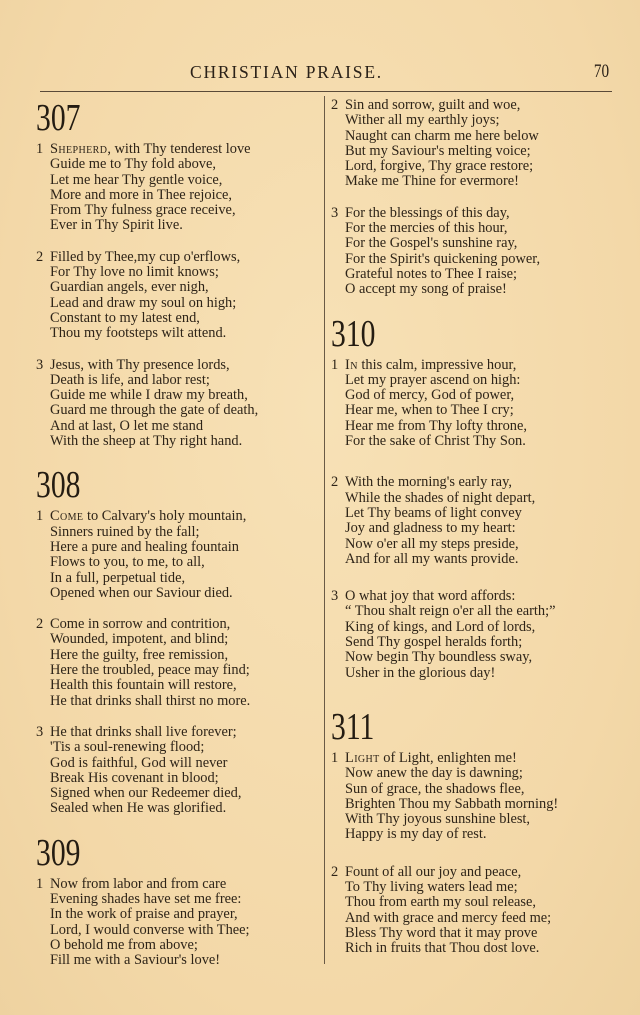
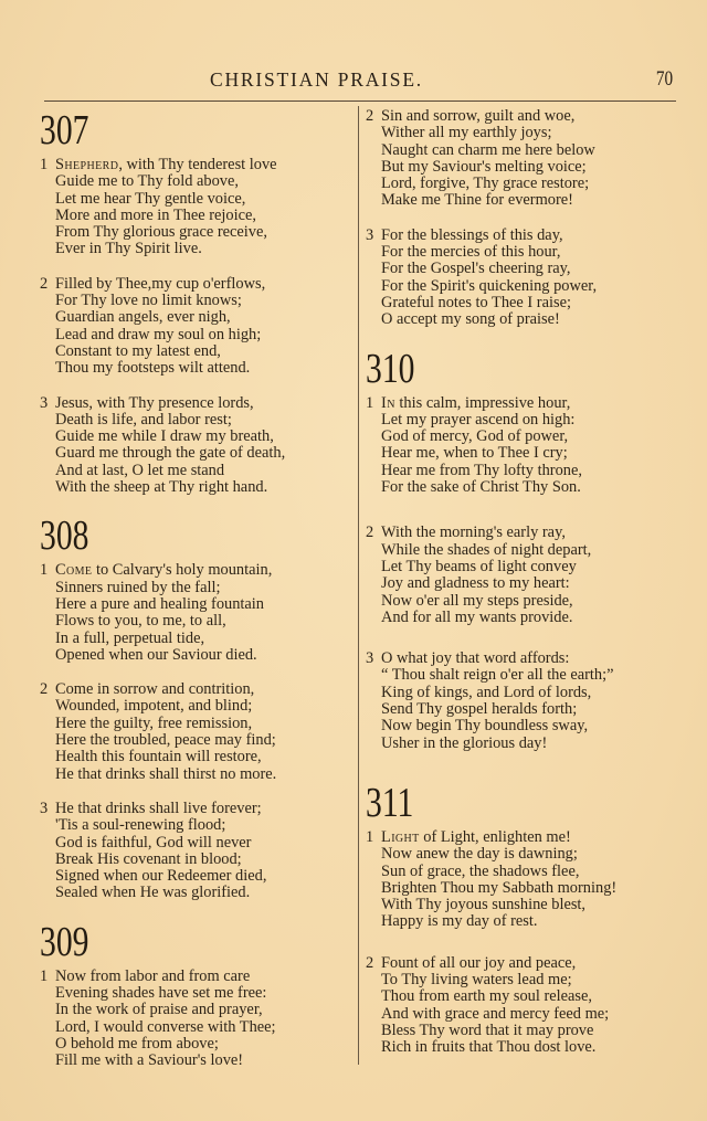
  CHRISTIAN PRAISE.
  70
  307
  1 Shepherd, with Thy tenderest love
  Guide me to Thy fold above,
  Let me hear Thy gentle voice,
  More and more in Thee rejoice,
- From Thy fulness grace receive,
+ From Thy glorious grace receive,
  Ever in Thy Spirit live.
  2 Filled by Thee,my cup o'erflows,
  For Thy love no limit knows;
  Guardian angels, ever nigh,
  Lead and draw my soul on high;
  Constant to my latest end,
  Thou my footsteps wilt attend.
  3 Jesus, with Thy presence lords,
  Death is life, and labor rest;
  Guide me while I draw my breath,
  Guard me through the gate of death,
  And at last, O let me stand
  With the sheep at Thy right hand.
  308
  1 Come to Calvary's holy mountain,
  Sinners ruined by the fall;
  Here a pure and healing fountain
  Flows to you, to me, to all,
  In a full, perpetual tide,
  Opened when our Saviour died.
  2 Come in sorrow and contrition,
  Wounded, impotent, and blind;
  Here the guilty, free remission,
  Here the troubled, peace may find;
  Health this fountain will restore,
  He that drinks shall thirst no more.
  3 He that drinks shall live forever;
  'Tis a soul-renewing flood;
  God is faithful, God will never
  Break His covenant in blood;
  Signed when our Redeemer died,
  Sealed when He was glorified.
  309
  1 Now from labor and from care
  Evening shades have set me free:
  In the work of praise and prayer,
  Lord, I would converse with Thee;
  O behold me from above;
  Fill me with a Saviour's love!
  2 Sin and sorrow, guilt and woe,
  Wither all my earthly joys;
  Naught can charm me here below
  But my Saviour's melting voice;
  Lord, forgive, Thy grace restore;
  Make me Thine for evermore!
  3 For the blessings of this day,
  For the mercies of this hour,
- For the Gospel's sunshine ray,
+ For the Gospel's cheering ray,
  For the Spirit's quickening power,
  Grateful notes to Thee I raise;
  O accept my song of praise!
  310
  1 In this calm, impressive hour,
  Let my prayer ascend on high:
  God of mercy, God of power,
  Hear me, when to Thee I cry;
  Hear me from Thy lofty throne,
  For the sake of Christ Thy Son.
  2 With the morning's early ray,
  While the shades of night depart,
  Let Thy beams of light convey
  Joy and gladness to my heart:
  Now o'er all my steps preside,
  And for all my wants provide.
  3 O what joy that word affords:
  “ Thou shalt reign o'er all the earth;”
  King of kings, and Lord of lords,
  Send Thy gospel heralds forth;
  Now begin Thy boundless sway,
  Usher in the glorious day!
  311
  1 Light of Light, enlighten me!
  Now anew the day is dawning;
  Sun of grace, the shadows flee,
  Brighten Thou my Sabbath morning!
  With Thy joyous sunshine blest,
  Happy is my day of rest.
  2 Fount of all our joy and peace,
  To Thy living waters lead me;
  Thou from earth my soul release,
  And with grace and mercy feed me;
  Bless Thy word that it may prove
  Rich in fruits that Thou dost love.
